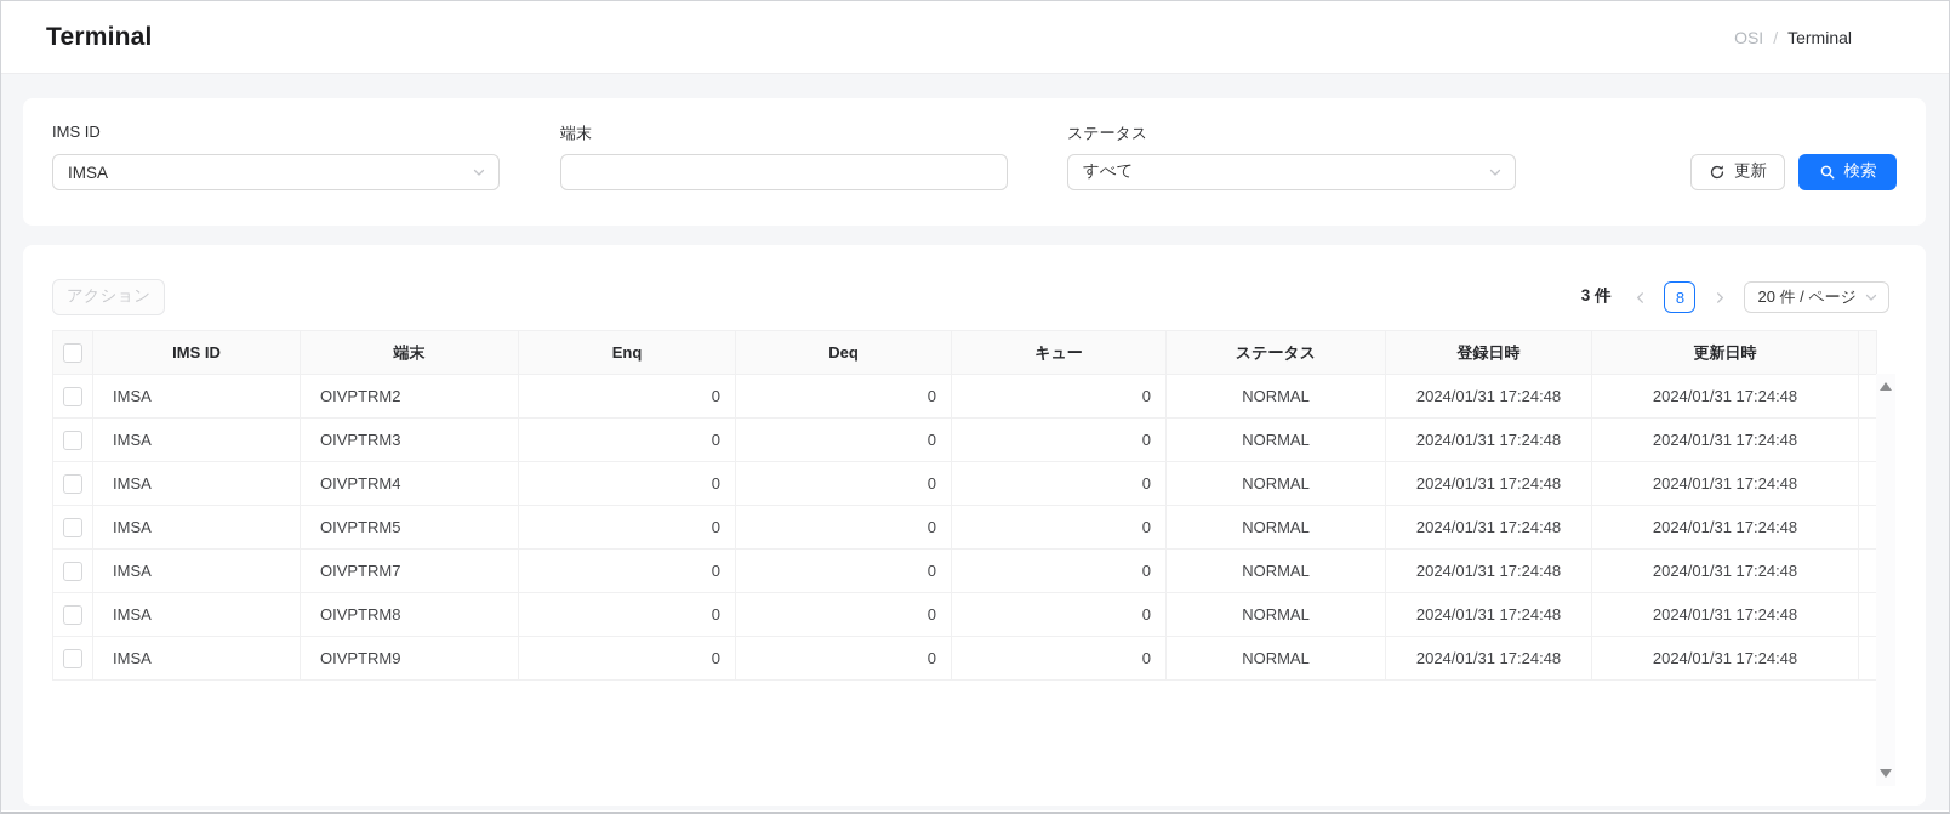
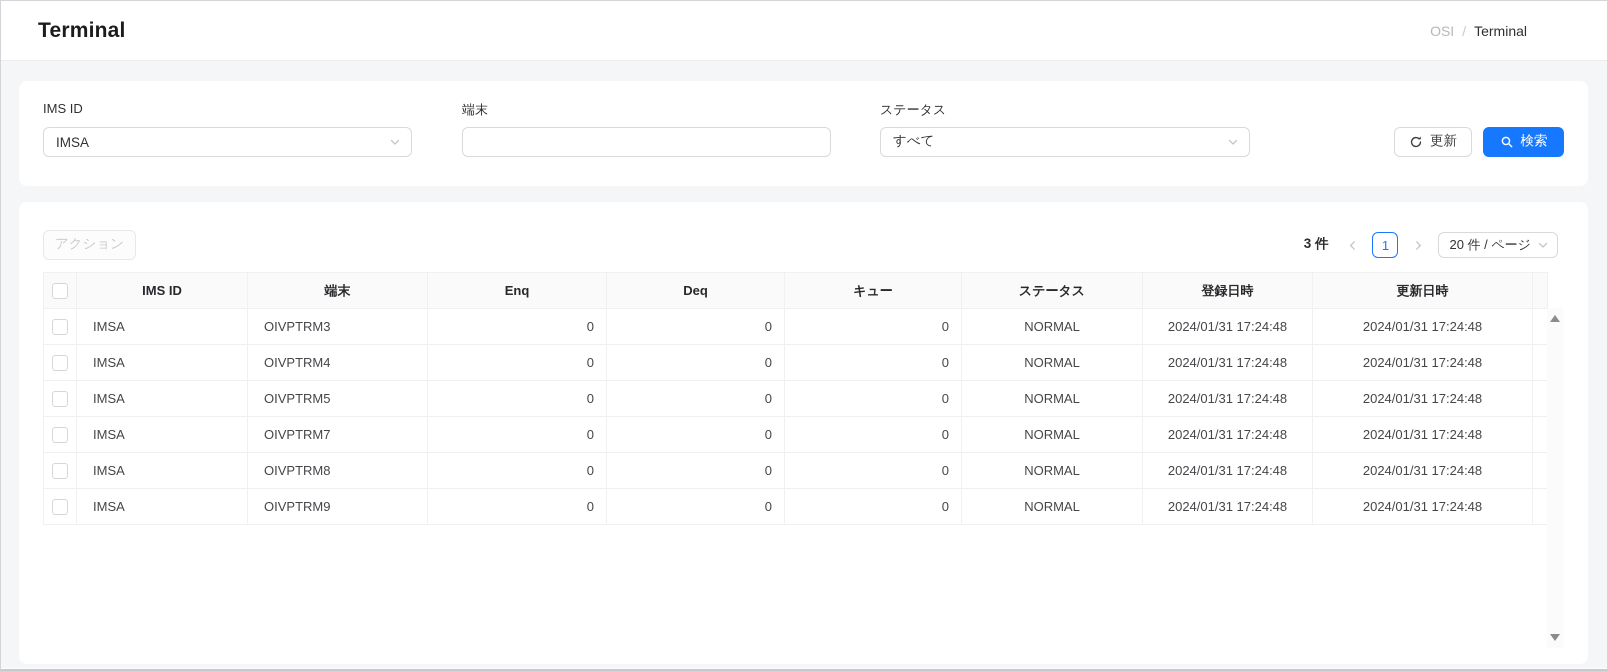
  Terminal
  OSI
  /
  Terminal
  IMS ID
  IMSA
  端末
  ステータス
  すべて
  更新
  検索
  アクション
  3 件
- 8
+ 1
  20 件 / ページ
  	IMS ID	端末	Enq	Deq	キュー	ステータス	登録日時	更新日時
- 	IMSA	OIVPTRM2	0	0	0	NORMAL	2024/01/31 17:24:48	2024/01/31 17:24:48
  	IMSA	OIVPTRM3	0	0	0	NORMAL	2024/01/31 17:24:48	2024/01/31 17:24:48
  	IMSA	OIVPTRM4	0	0	0	NORMAL	2024/01/31 17:24:48	2024/01/31 17:24:48
  	IMSA	OIVPTRM5	0	0	0	NORMAL	2024/01/31 17:24:48	2024/01/31 17:24:48
  	IMSA	OIVPTRM7	0	0	0	NORMAL	2024/01/31 17:24:48	2024/01/31 17:24:48
  	IMSA	OIVPTRM8	0	0	0	NORMAL	2024/01/31 17:24:48	2024/01/31 17:24:48
  	IMSA	OIVPTRM9	0	0	0	NORMAL	2024/01/31 17:24:48	2024/01/31 17:24:48
